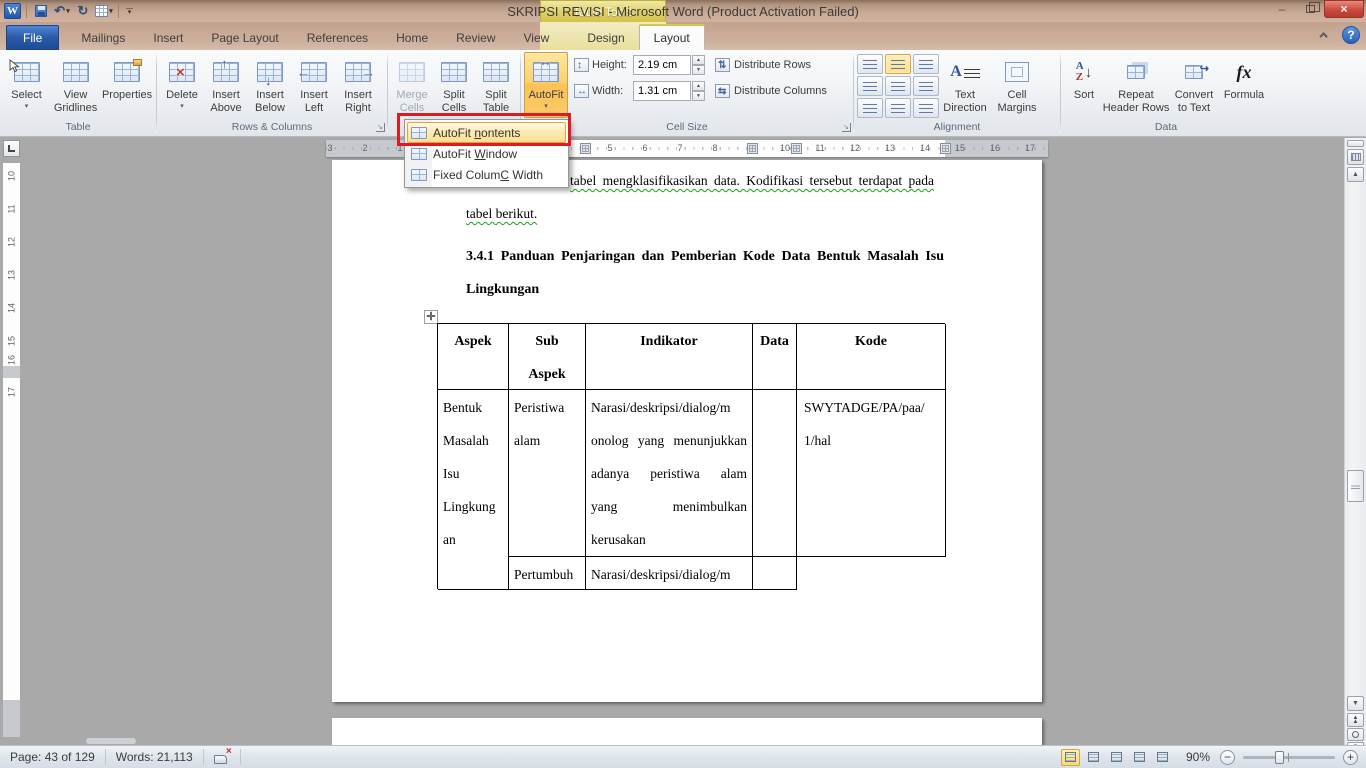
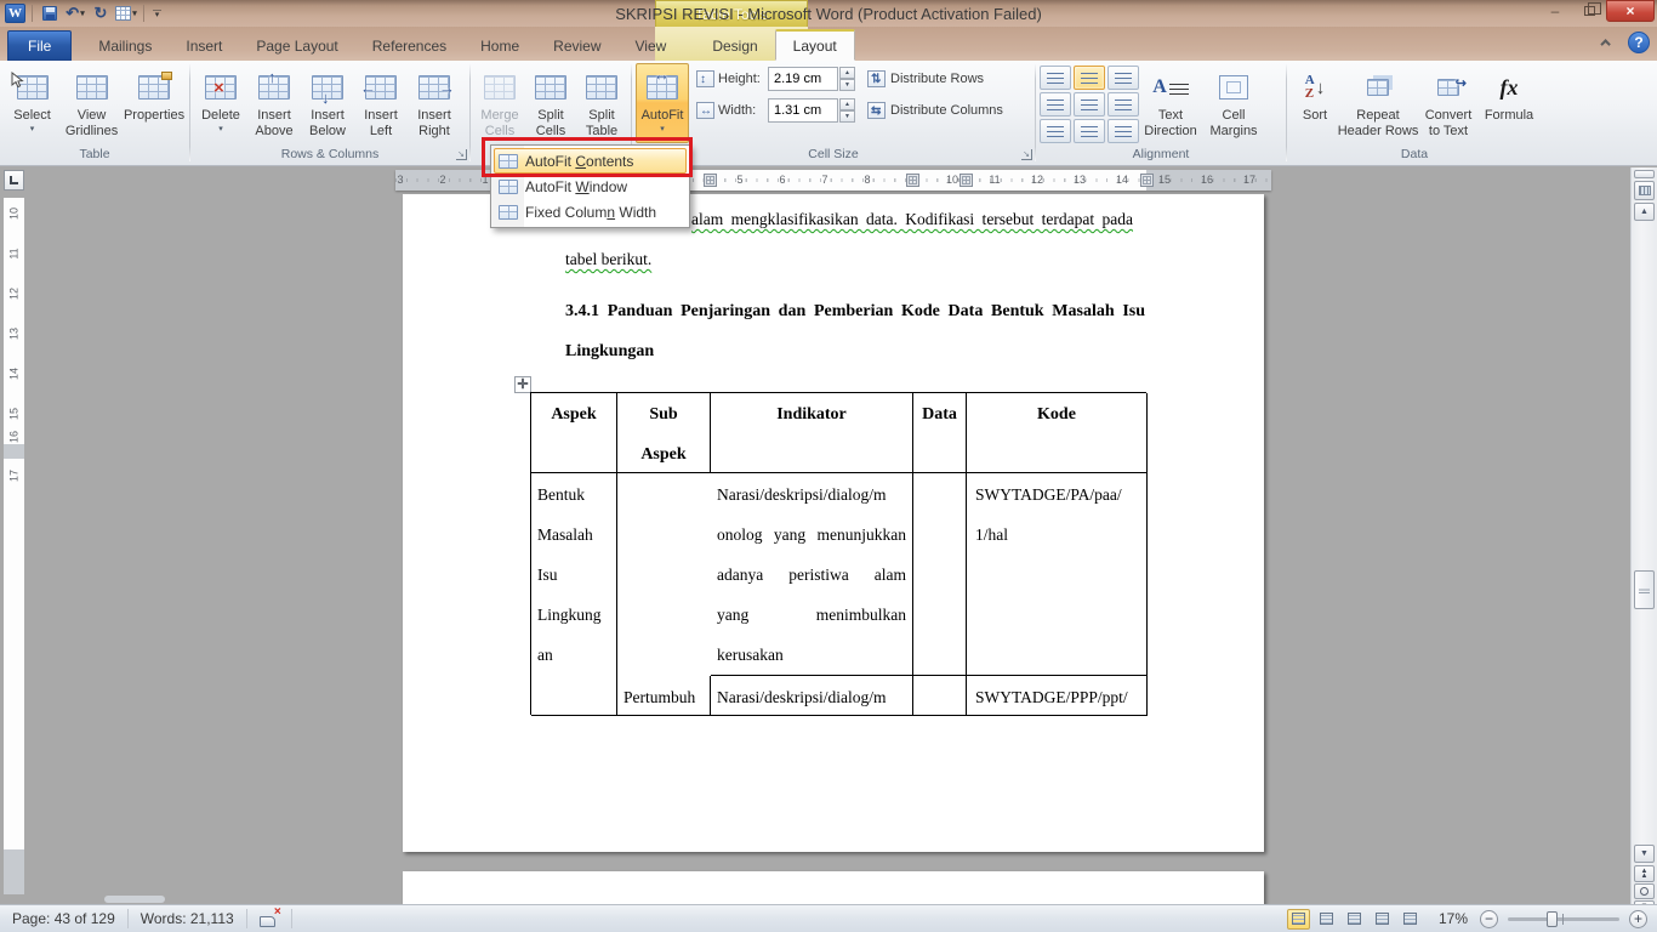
  W
  ↶
  ↻
  Table Tools
  SKRIPSI REVISI - Microsoft Word (Product Activation Failed)
  –
  ×
  File
  Mailings
  Insert
  Page Layout
  References
  Home
  Review
  View
  Design
  Layout
  ?
  Select
  View
  Gridlines
  Properties
  Table
  ×
  Delete
  ↑
  Insert
  Above
  ↓
  Insert
  Below
  ←
  Insert
  Left
  →
  Insert
  Right
  Rows & Columns
  Merge
  Cells
  Split
  Cells
  Split
  Table
  ↔
  AutoFit
  ↕
  Height:
  2.19 cm
  ↔
  Width:
  1.31 cm
  ⇅
  Distribute Rows
  ⇆
  Distribute Columns
  Cell Size
  A
  Text
  Direction
  Cell
  Margins
  Alignment
  A
  Z
  ↓
  Sort
  Repeat
  Header Rows
  ↪
  Convert
  to Text
  fx
  Formula
  Data
  3
  2
  1
  5
  6
  7
  8
  10
  11
  12
  13
  14
  15
  16
  17
- tabel mengklasifikasikan data. Kodifikasi tersebut terdapat pada
+ alam mengklasifikasikan data. Kodifikasi tersebut terdapat pada
  tabel berikut.
  3.4.1 Panduan Penjaringan dan Pemberian Kode Data Bentuk Masalah Isu
  Lingkungan
  ✛
  Aspek
  Sub
  Aspek
  Indikator
  Data
  Kode
  Bentuk
  Masalah
  Isu
  Lingkung
  an
- Peristiwa
- alam
  Narasi/deskripsi/dialog/m
  onolog yang menunjukkan
  adanya peristiwa alam
  yang menimbulkan
  kerusakan
  SWYTADGE/PA/paa/
  1/hal
  Pertumbuh
  Narasi/deskripsi/dialog/m
+ SWYTADGE/PPP/ppt/
- AutoFit nontents
+ AutoFit Contents
  AutoFit Window
- Fixed ColumC Width
+ Fixed Column Width
  Page: 43 of 129
  Words: 21,113
  ×
- 90%
+ 17%
  −
  +
